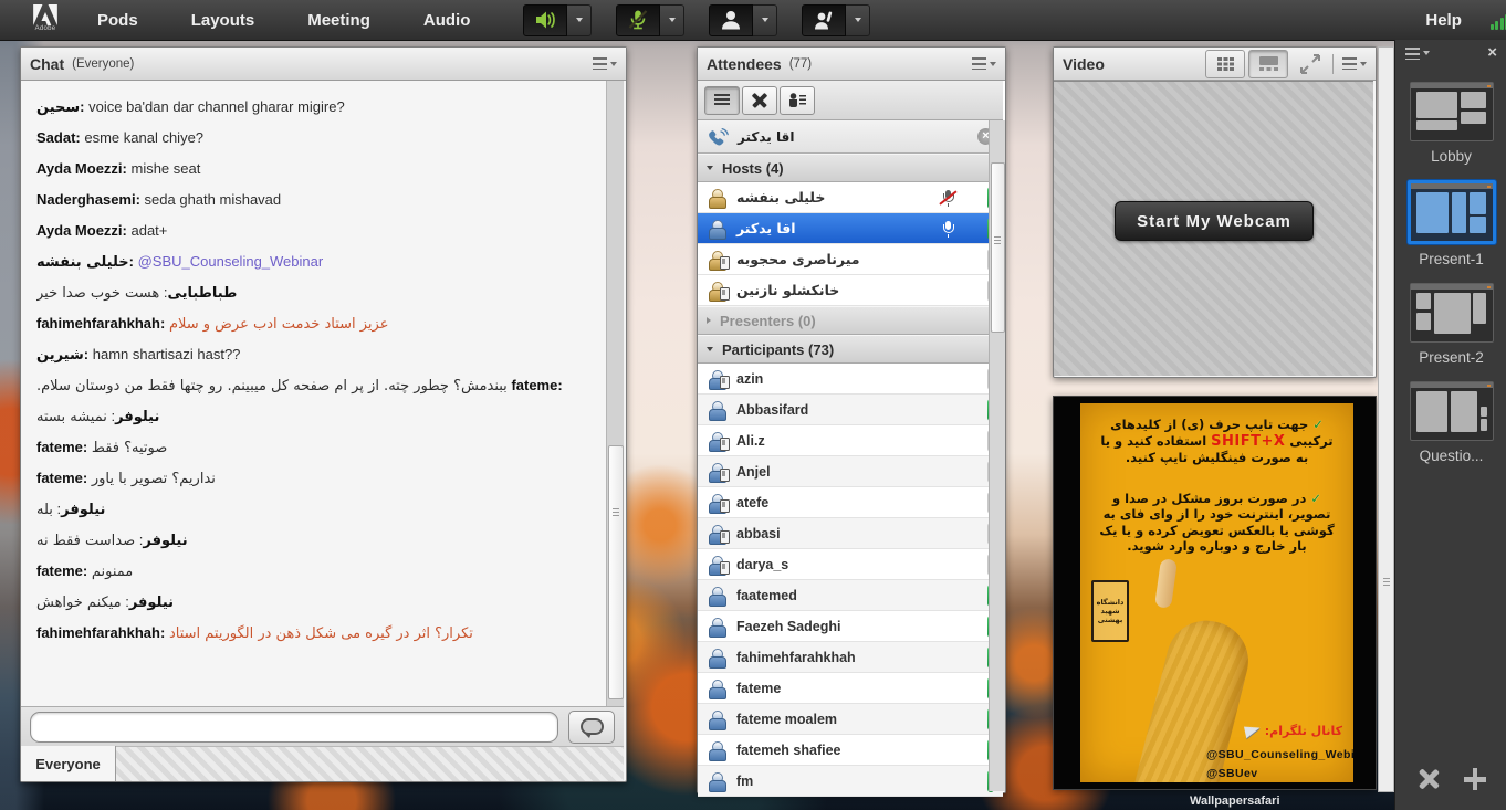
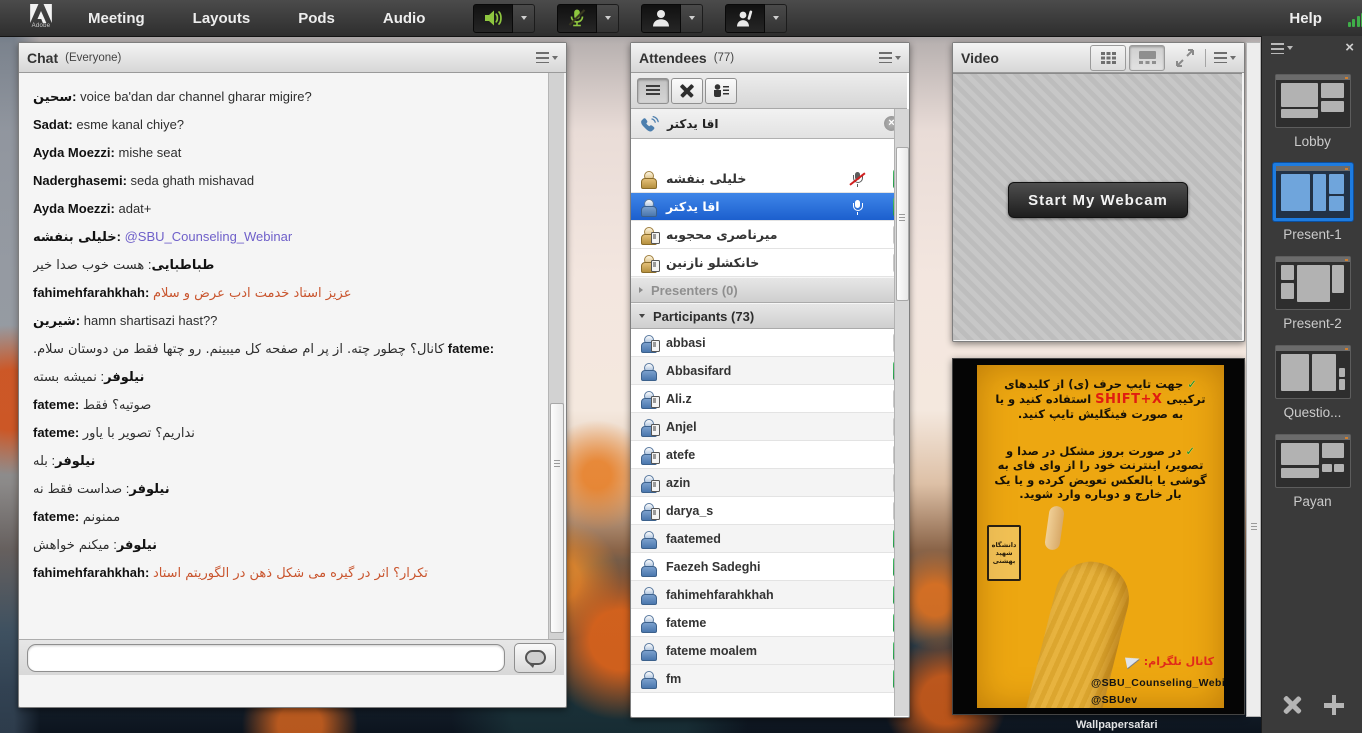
- Pods
+ Meeting
  Layouts
- Meeting
+ Pods
  Audio
  Help
  Chat
  (Everyone)
  سحین : voice ba'dan dar channel gharar migire?
  Sadat: esme kanal chiye?
  Ayda Moezzi: mishe seat
  Naderghasemi: seda ghath mishavad
  Ayda Moezzi: adat+
  خلیلی بنفشه : @SBU_Counseling_Webinar
  هست خوب صدا خیر : طباطبایی
  fahimehfarahkhah: عزیز استاد خدمت ادب عرض و سلام
  شیرین : hamn shartisazi hast??
- ببندمش؟ چطور چته. از پر ام صفحه کل میبینم. رو چتها فقط من دوستان سلام. fateme:
+ کانال؟ چطور چته. از پر ام صفحه کل میبینم. رو چتها فقط من دوستان سلام. fateme:
  نمیشه بسته : نیلوفر
  fateme: صوتیه؟ فقط
  fateme: نداریم؟ تصویر با یاور
  بله : نیلوفر
  صداست فقط نه : نیلوفر
  fateme: ممنونم
  میکنم خواهش : نیلوفر
  fahimehfarahkhah: تکرار؟ اثر در گیره می شکل ذهن در الگوریتم استاد
- Everyone
  Attendees
  (77)
  اقا یدکتر
  ×
- Hosts (4)
  خلیلی بنفشه
  اقا یدکتر
  میرناصری محجوبه
  خانکشلو نازنین
  Presenters (0)
  Participants (73)
- azin
+ abbasi
  Abbasifard
  Ali.z
  Anjel
  atefe
- abbasi
+ azin
  darya_s
  faatemed
  Faezeh Sadeghi
  fahimehfarahkhah
  fateme
  fateme moalem
- fatemeh shafiee
  fm
  Video
  Start My Webcam
  ✓ جهت تایپ حرف (ی) از کلیدهای ترکیبی SHIFT+X استفاده کنید و یا به صورت فینگلیش تایپ کنید.
  ✓ در صورت بروز مشکل در صدا و تصویر، اینترنت خود را از وای فای به گوشی یا بالعکس تعویض کرده و یا یک بار خارج و دوباره وارد شوید.
  دانشگاه
  شهید
  بهشتی
  کانال تلگرام:
  @SBU_Counseling_Webi
  @SBUev
  ×
  Lobby
  Present-1
  Present-2
  Questio...
+ Payan
  Wallpapersafari
